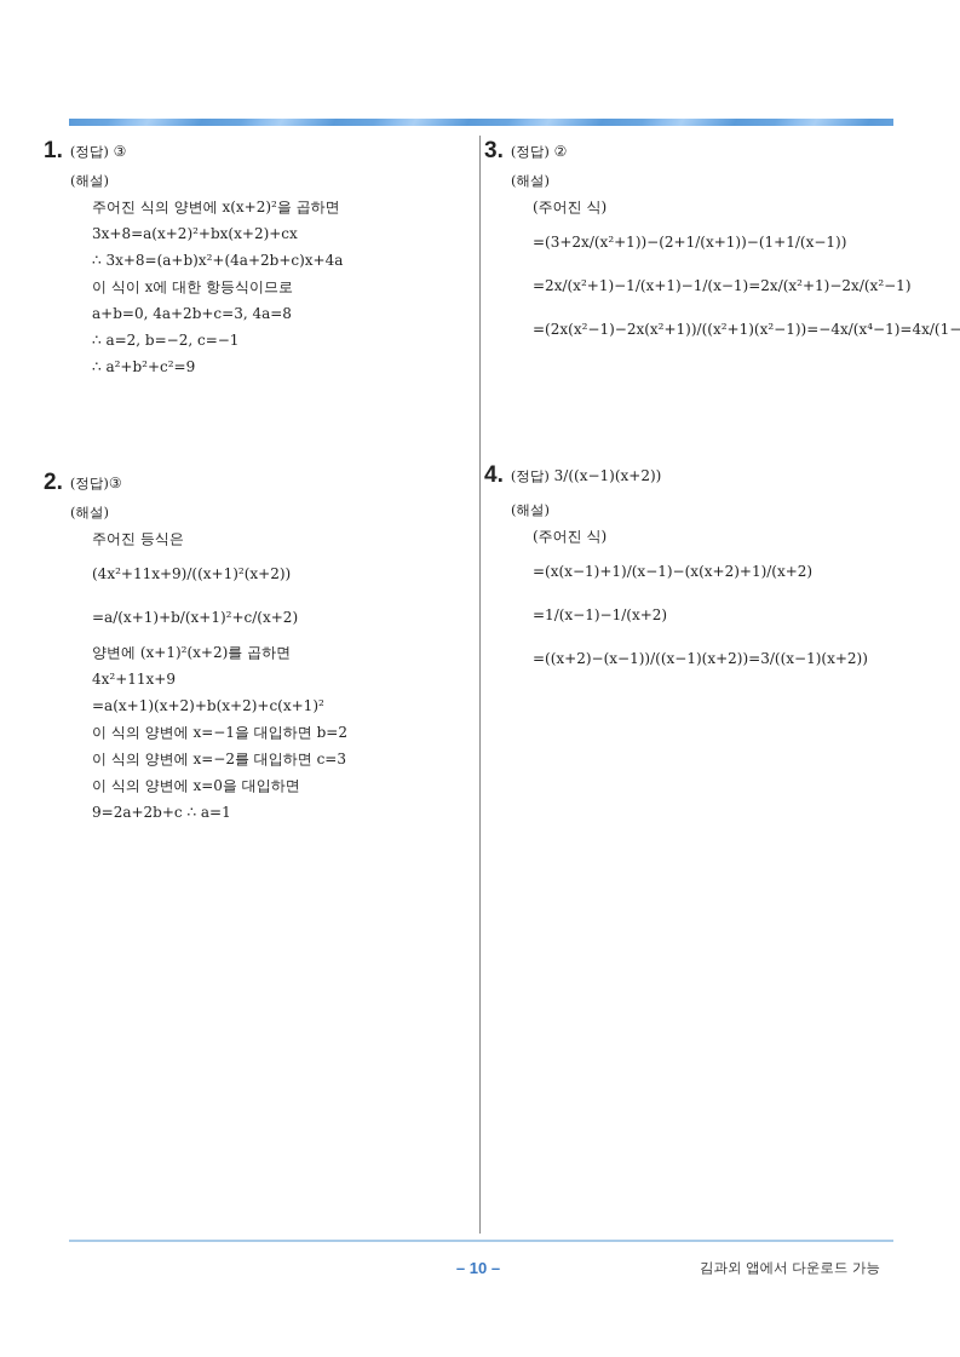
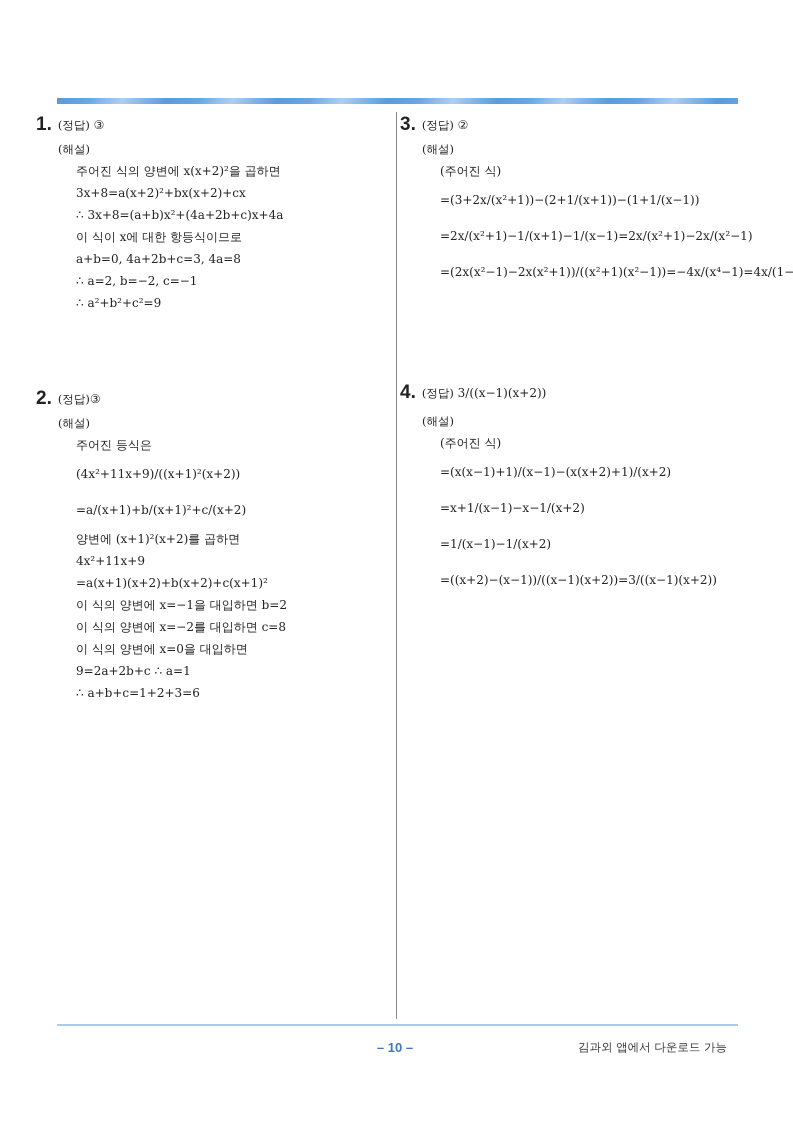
  1.
  (정답)
  ③
  (해설)
  주어진 식의 양변에 x(x+2)²을 곱하면
  3x+8=a(x+2)²+bx(x+2)+cx
  ∴ 3x+8=(a+b)x²+(4a+2b+c)x+4a
  이 식이 x에 대한 항등식이므로
  a+b=0, 4a+2b+c=3, 4a=8
  ∴ a=2, b=−2, c=−1
  ∴ a²+b²+c²=9
  2.
  (정답)
  ③
  (해설)
  주어진 등식은
  (4x²+11x+9)/((x+1)²(x+2))
  =a/(x+1)+b/(x+1)²+c/(x+2)
  양변에 (x+1)²(x+2)를 곱하면
  4x²+11x+9
  =a(x+1)(x+2)+b(x+2)+c(x+1)²
  이 식의 양변에 x=−1을 대입하면 b=2
- 이 식의 양변에 x=−2를 대입하면 c=3
+ 이 식의 양변에 x=−2를 대입하면 c=8
  이 식의 양변에 x=0을 대입하면
  9=2a+2b+c ∴ a=1
+ ∴ a+b+c=1+2+3=6
  3.
  (정답)
  ②
  (해설)
  (주어진 식)
  =(3+2x/(x²+1))−(2+1/(x+1))−(1+1/(x−1))
  =2x/(x²+1)−1/(x+1)−1/(x−1)=2x/(x²+1)−2x/(x²−1)
  =(2x(x²−1)−2x(x²+1))/((x²+1)(x²−1))=−4x/(x⁴−1)=4x/(1−
  4.
  (정답)
  3/((x−1)(x+2))
  (해설)
  (주어진 식)
  =(x(x−1)+1)/(x−1)−(x(x+2)+1)/(x+2)
+ =x+1/(x−1)−x−1/(x+2)
  =1/(x−1)−1/(x+2)
  =((x+2)−(x−1))/((x−1)(x+2))=3/((x−1)(x+2))
  – 10 –
  김과외 앱에서 다운로드 가능
